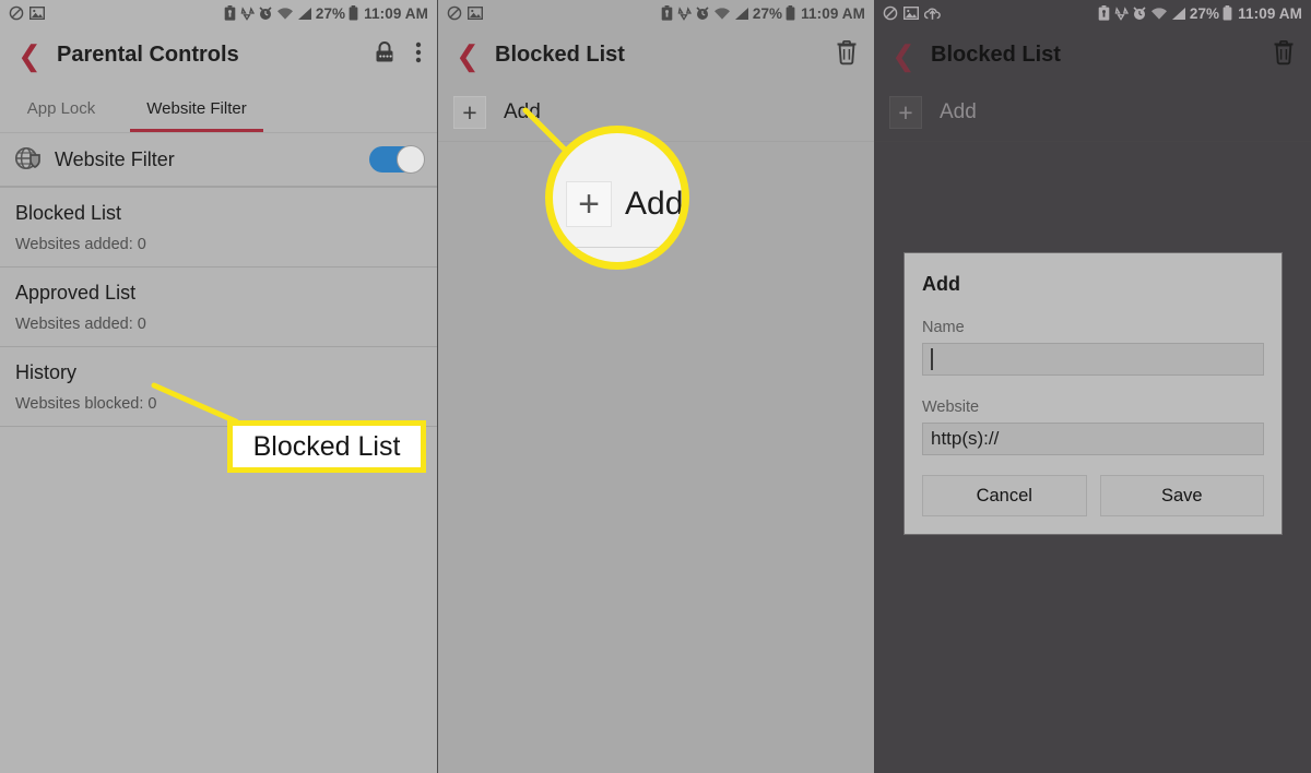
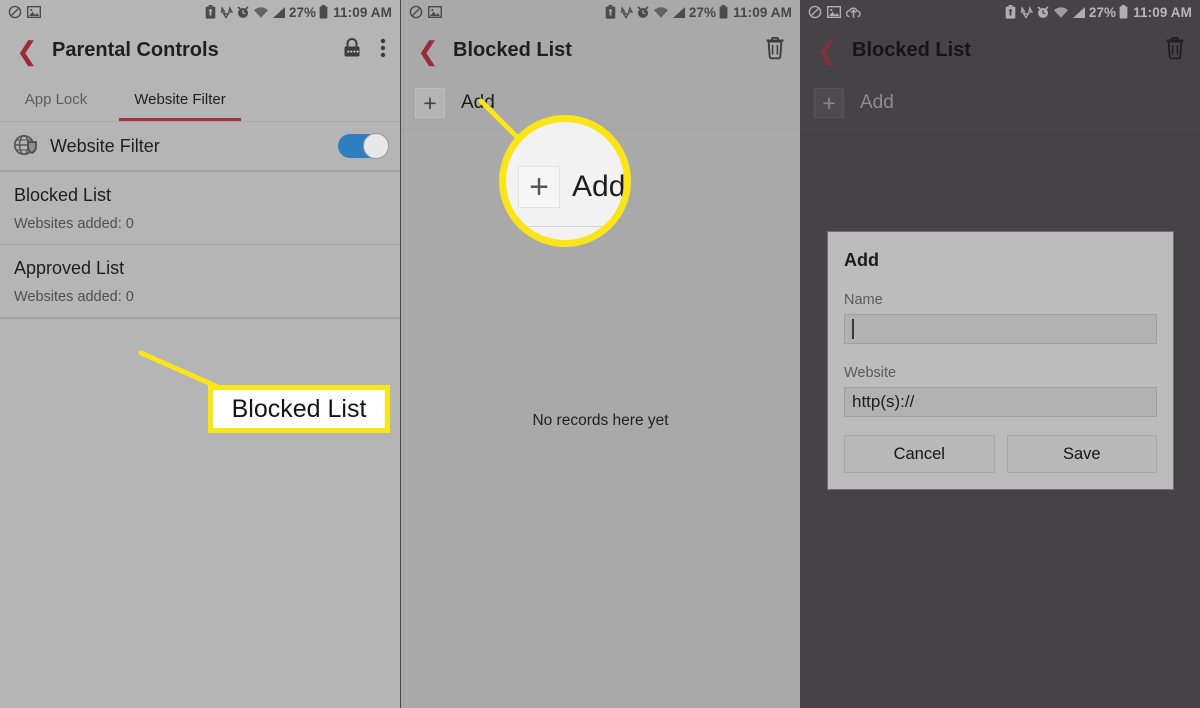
  27%
  11:09 AM
  ❮
  Parental Controls
  App Lock
  Website Filter
  Website Filter
  Blocked List
  Websites added: 0
  Approved List
  Websites added: 0
- History
- Websites blocked: 0
  27%
  11:09 AM
  ❮
  Blocked List
  +
  Add
+ No records here yet
  27%
  11:09 AM
  ❮
  Blocked List
  +
  Add
  Add
  Name
  Website
  http(s)://
  Cancel
  Save
  +
  Add
  Blocked List
